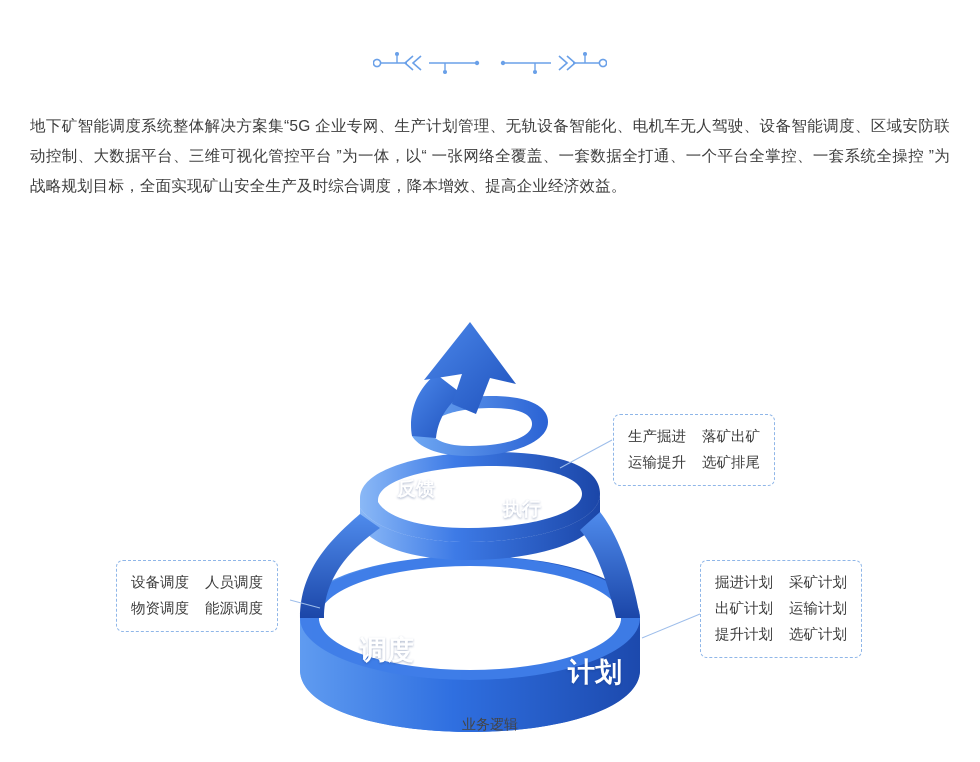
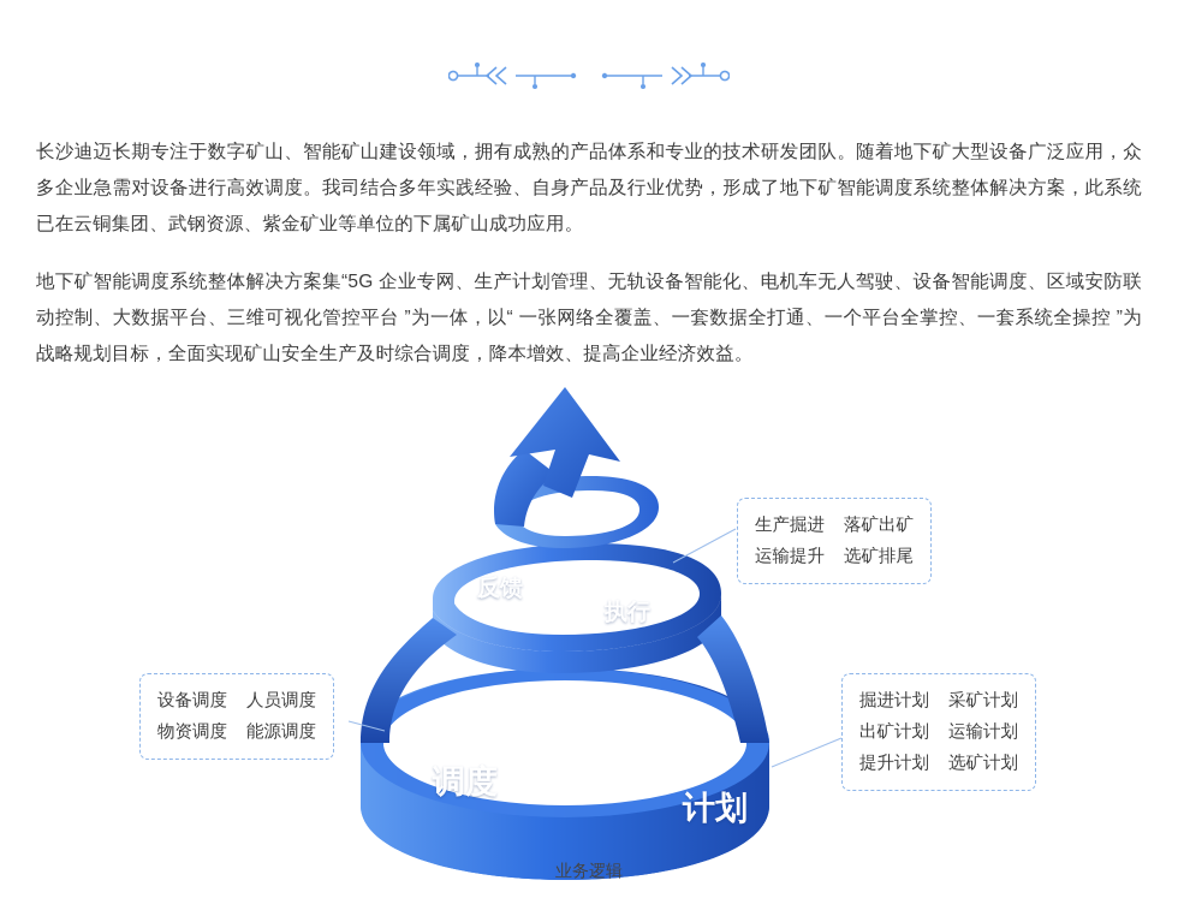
+ 长沙迪迈长期专注于数字矿山、智能矿山建设领域，拥有成熟的产品体系和专业的技术研发团队。随着地下矿大型设备广泛应用，众多企业急需对设备进行高效调度。我司结合多年实践经验、自身产品及行业优势，形成了地下矿智能调度系统整体解决方案，此系统已在云铜集团、武钢资源、紫金矿业等单位的下属矿山成功应用。
  地下矿智能调度系统整体解决方案集“5G 企业专网、生产计划管理、无轨设备智能化、电机车无人驾驶、设备智能调度、区域安防联动控制、大数据平台、三维可视化管控平台 ”为一体，以“ 一张网络全覆盖、一套数据全打通、一个平台全掌控、一套系统全操控 ”为战略规划目标，全面实现矿山安全生产及时综合调度，降本增效、提高企业经济效益。
  反馈
  执行
  调度
  计划
  生产掘进
  落矿出矿
  运输提升
  选矿排尾
  设备调度
  人员调度
  物资调度
  能源调度
  掘进计划
  采矿计划
  出矿计划
  运输计划
  提升计划
  选矿计划
  业务逻辑
